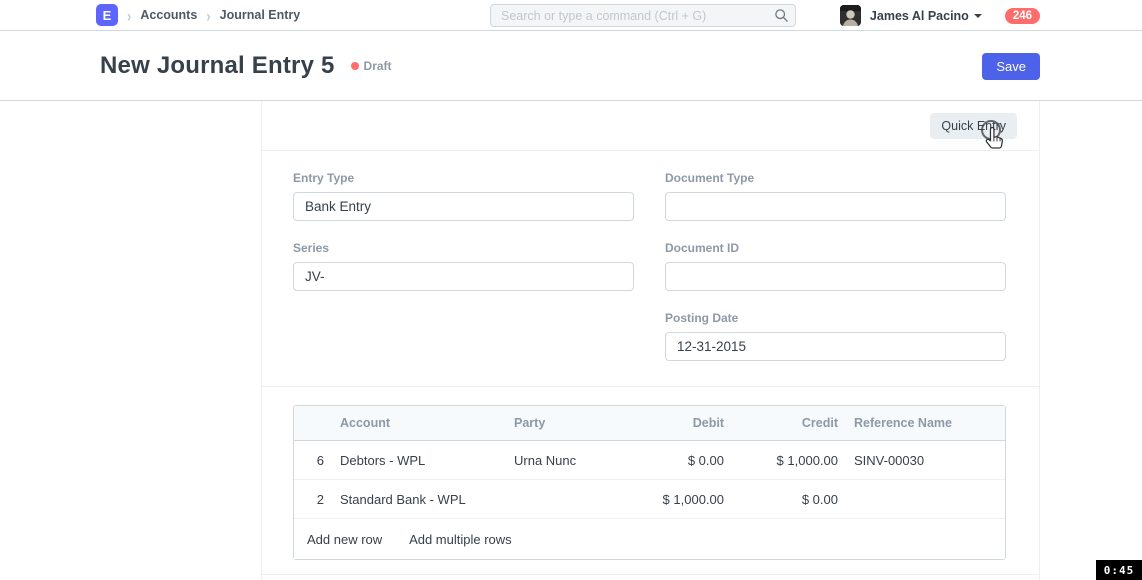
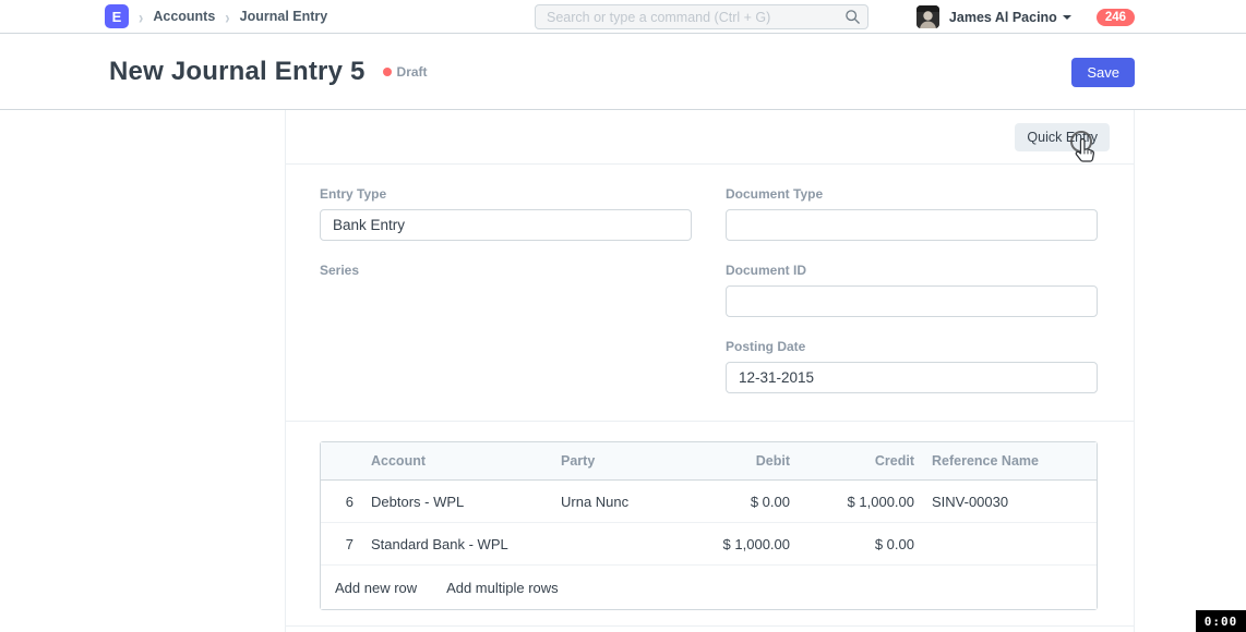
  E
  ›
  Accounts
  ›
  Journal Entry
  Search or type a command (Ctrl + G)
  James Al Pacino
  246
  New Journal Entry 5
  Draft
  Save
  Quick Entry
  Entry Type
  Bank Entry
  Series
- JV-
  Document Type
  Document ID
  Posting Date
  12-31-2015
  	Account	Party	Debit	Credit	Reference Name
  6	Debtors - WPL	Urna Nunc	$ 0.00	$ 1,000.00	SINV-00030
- 2	Standard Bank - WPL		$ 1,000.00	$ 0.00
+ 7	Standard Bank - WPL		$ 1,000.00	$ 0.00
  Add new row Add multiple rows
- 0:45
+ 0:00
